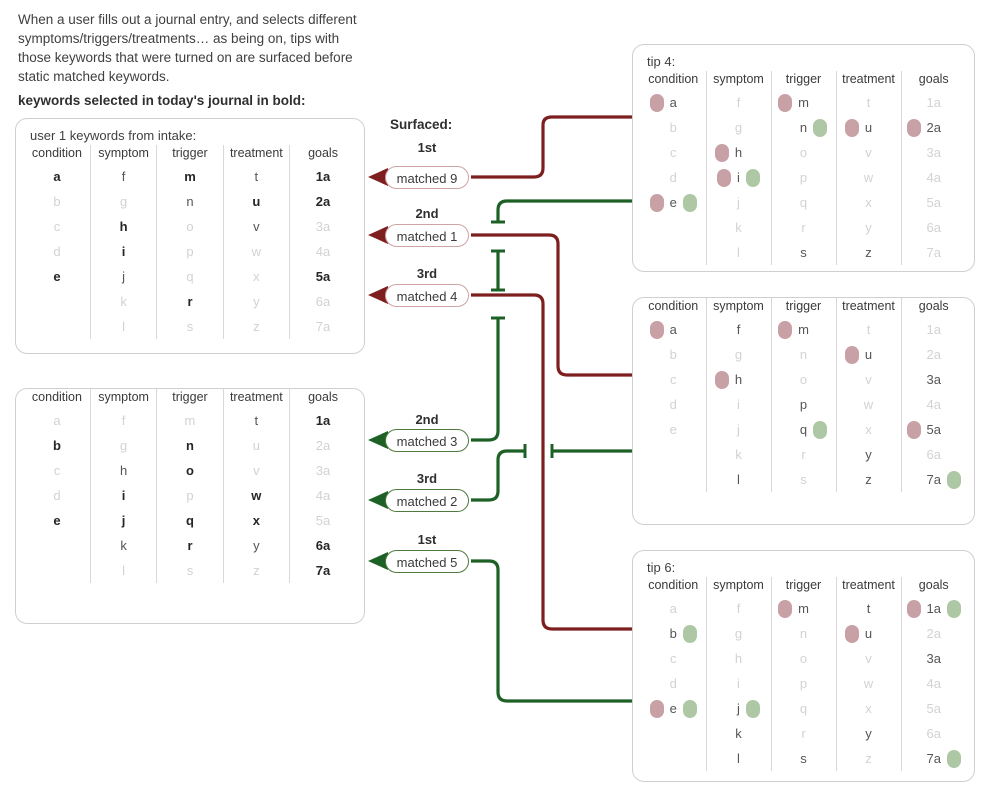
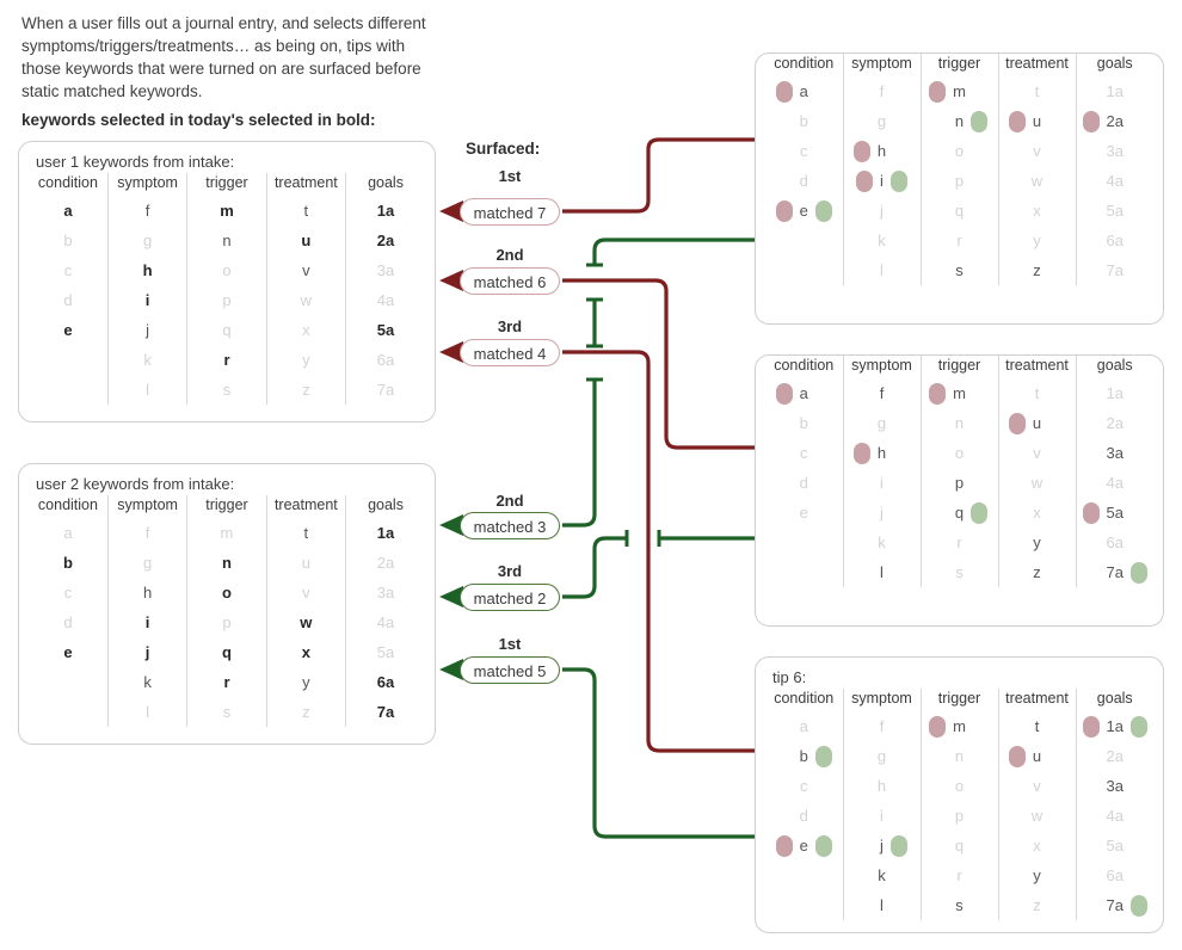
  When a user fills out a journal entry, and selects different symptoms/triggers/treatments… as being on, tips with those keywords that were turned on are surfaced before static matched keywords.
- keywords selected in today's journal in bold:
+ keywords selected in today's selected in bold:
  user 1 keywords from intake:
  condition	symptom	trigger	treatment	goals
  a	f	m	t	1a
  b	g	n	u	2a
  c	h	o	v	3a
  d	i	p	w	4a
  e	j	q	x	5a
  	k	r	y	6a
  	l	s	z	7a
+ user 2 keywords from intake:
  condition	symptom	trigger	treatment	goals
  a	f	m	t	1a
  b	g	n	u	2a
  c	h	o	v	3a
  d	i	p	w	4a
  e	j	q	x	5a
  	k	r	y	6a
  	l	s	z	7a
  Surfaced:
  1st
- matched 9
+ matched 7
  2nd
- matched 1
+ matched 6
  3rd
  matched 4
  2nd
  matched 3
  3rd
  matched 2
  1st
  matched 5
- tip 4:
  condition	symptom	trigger	treatment	goals
  a	f	m	t	1a
  b	g	n	u	2a
  c	h	o	v	3a
  d	i	p	w	4a
  e	j	q	x	5a
  	k	r	y	6a
  	l	s	z	7a
  condition	symptom	trigger	treatment	goals
  a	f	m	t	1a
  b	g	n	u	2a
  c	h	o	v	3a
  d	i	p	w	4a
  e	j	q	x	5a
  	k	r	y	6a
  	l	s	z	7a
  tip 6:
  condition	symptom	trigger	treatment	goals
  a	f	m	t	1a
  b	g	n	u	2a
  c	h	o	v	3a
  d	i	p	w	4a
  e	j	q	x	5a
  	k	r	y	6a
  	l	s	z	7a
